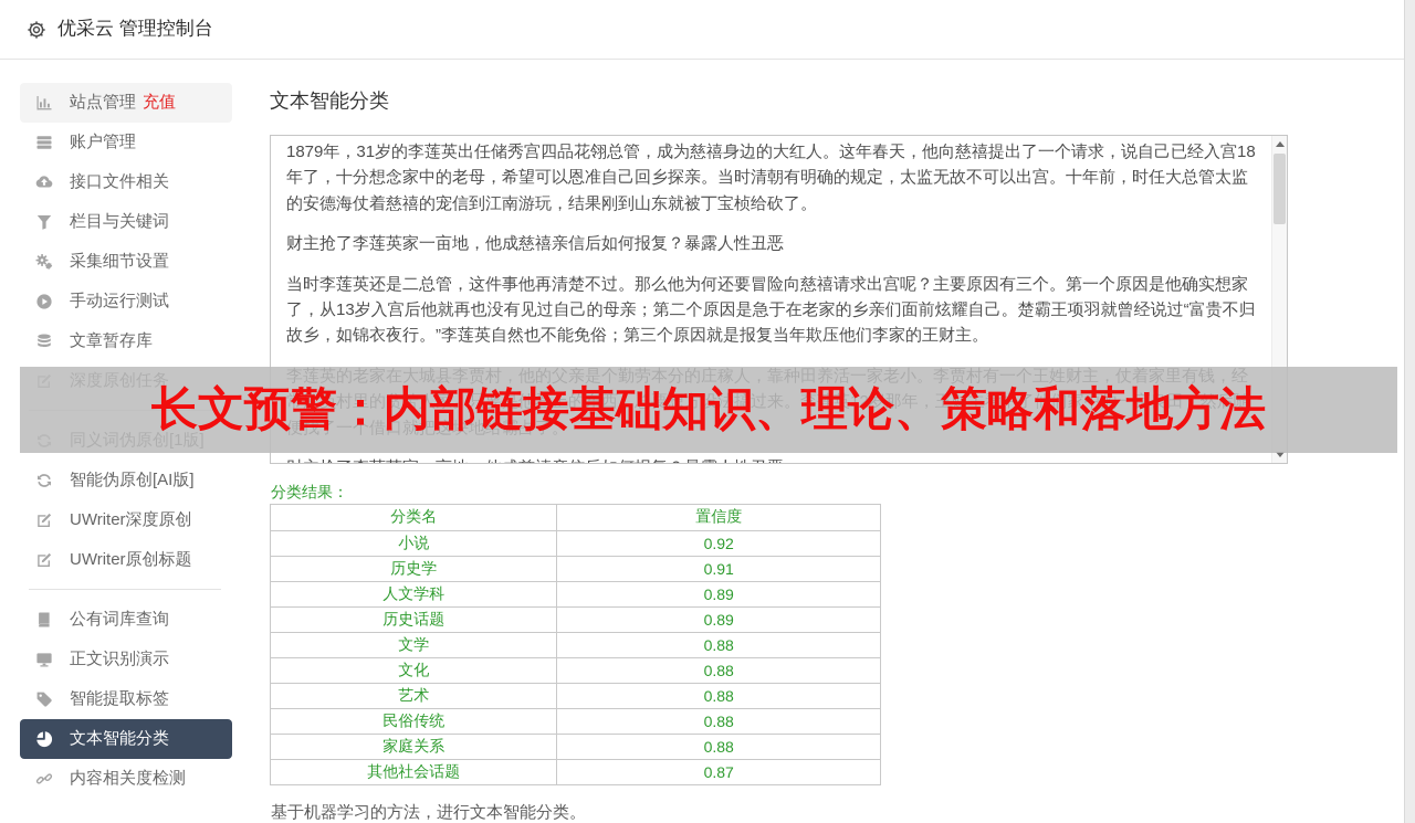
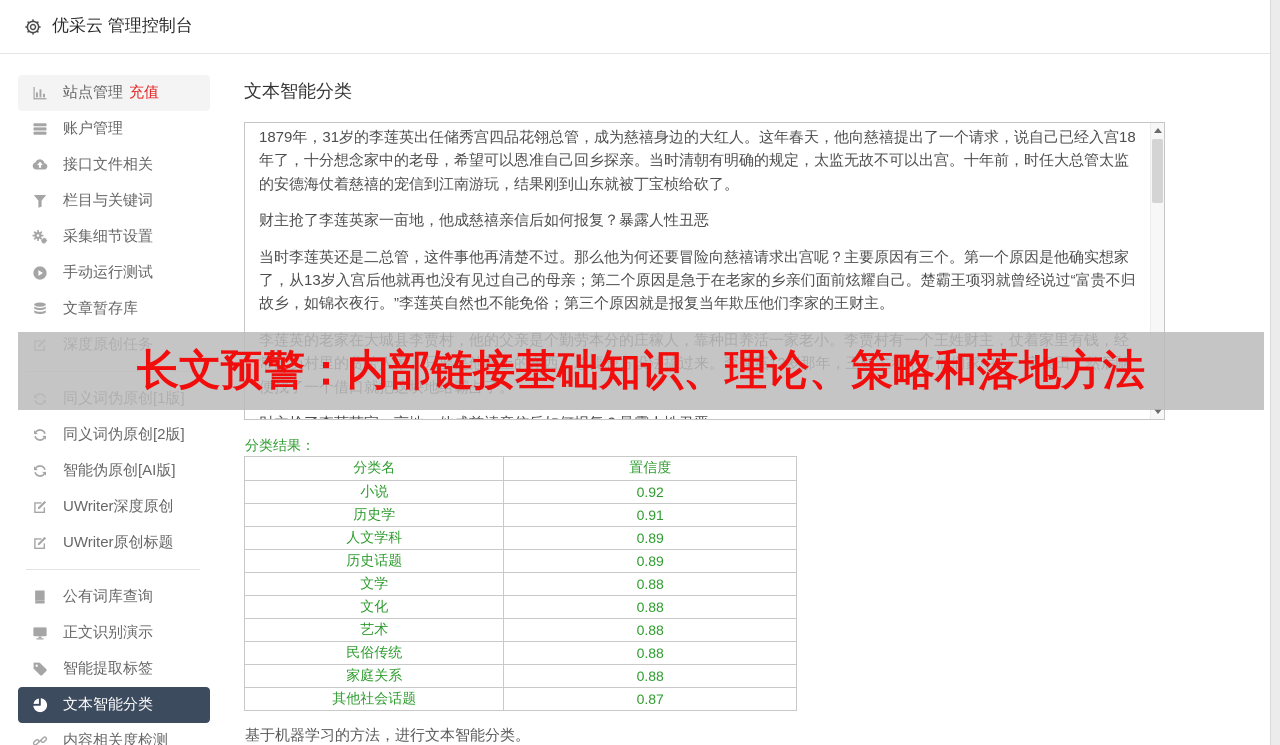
  优采云 管理控制台
  站点管理
  充值
  账户管理
  接口文件相关
  栏目与关键词
  采集细节设置
  手动运行测试
  文章暂存库
  深度原创任务
  同义词伪原创[1版]
+ 同义词伪原创[2版]
  智能伪原创[AI版]
  UWriter深度原创
  UWriter原创标题
  公有词库查询
  正文识别演示
  智能提取标签
  文本智能分类
  内容相关度检测
  文本智能分类
  1879年，31岁的李莲英出任储秀宫四品花翎总管，成为慈禧身边的大红人。这年春天，他向慈禧提出了一个请求，说自己已经入宫18年了，十分想念家中的老母，希望可以恩准自己回乡探亲。当时清朝有明确的规定，太监无故不可以出宫。十年前，时任大总管太监的安德海仗着慈禧的宠信到江南游玩，结果刚到山东就被丁宝桢给砍了。
  财主抢了李莲英家一亩地，他成慈禧亲信后如何报复？暴露人性丑恶
  当时李莲英还是二总管，这件事他再清楚不过。那么他为何还要冒险向慈禧请求出宫呢？主要原因有三个。第一个原因是他确实想家了，从13岁入宫后他就再也没有见过自己的母亲；第二个原因是急于在老家的乡亲们面前炫耀自己。楚霸王项羽就曾经说过“富贵不归故乡，如锦衣夜行。”李莲英自然也不能免俗；第三个原因就是报复当年欺压他们李家的王财主。
  李莲英的老家在大城县李贾村，他的父亲是个勤劳本分的庄稼人，靠种田养活一家老小。李贾村有一个王姓财主，仗着家里有钱，经常欺负村里的贫苦人家。只要是他看上的东西，总要想方设法搞过来。李莲英12岁那年，王财主看中了他们家中的一亩良田，然后随便找了一个借口就把这块地给霸占了。
  分类结果：
  分类名	置信度
  小说	0.92
  历史学	0.91
  人文学科	0.89
  历史话题	0.89
  文学	0.88
  文化	0.88
  艺术	0.88
  民俗传统	0.88
  家庭关系	0.88
  其他社会话题	0.87
  基于机器学习的方法，进行文本智能分类。
  长文预警：内部链接基础知识、理论、策略和落地方法
